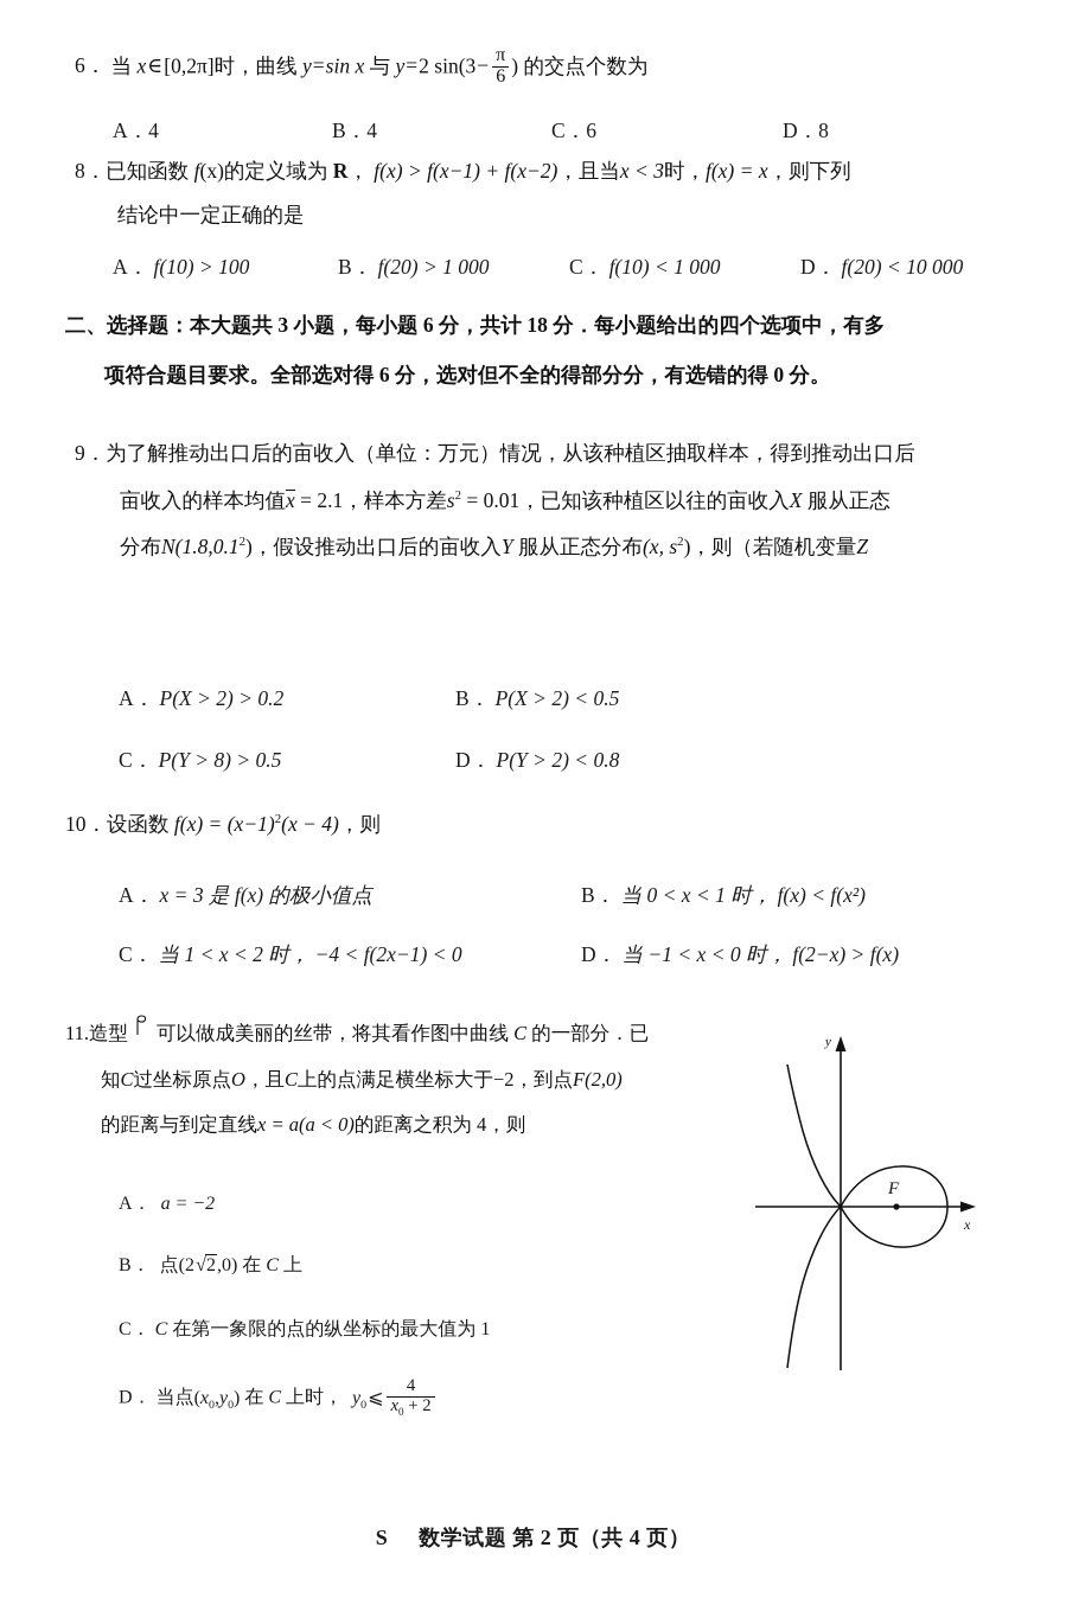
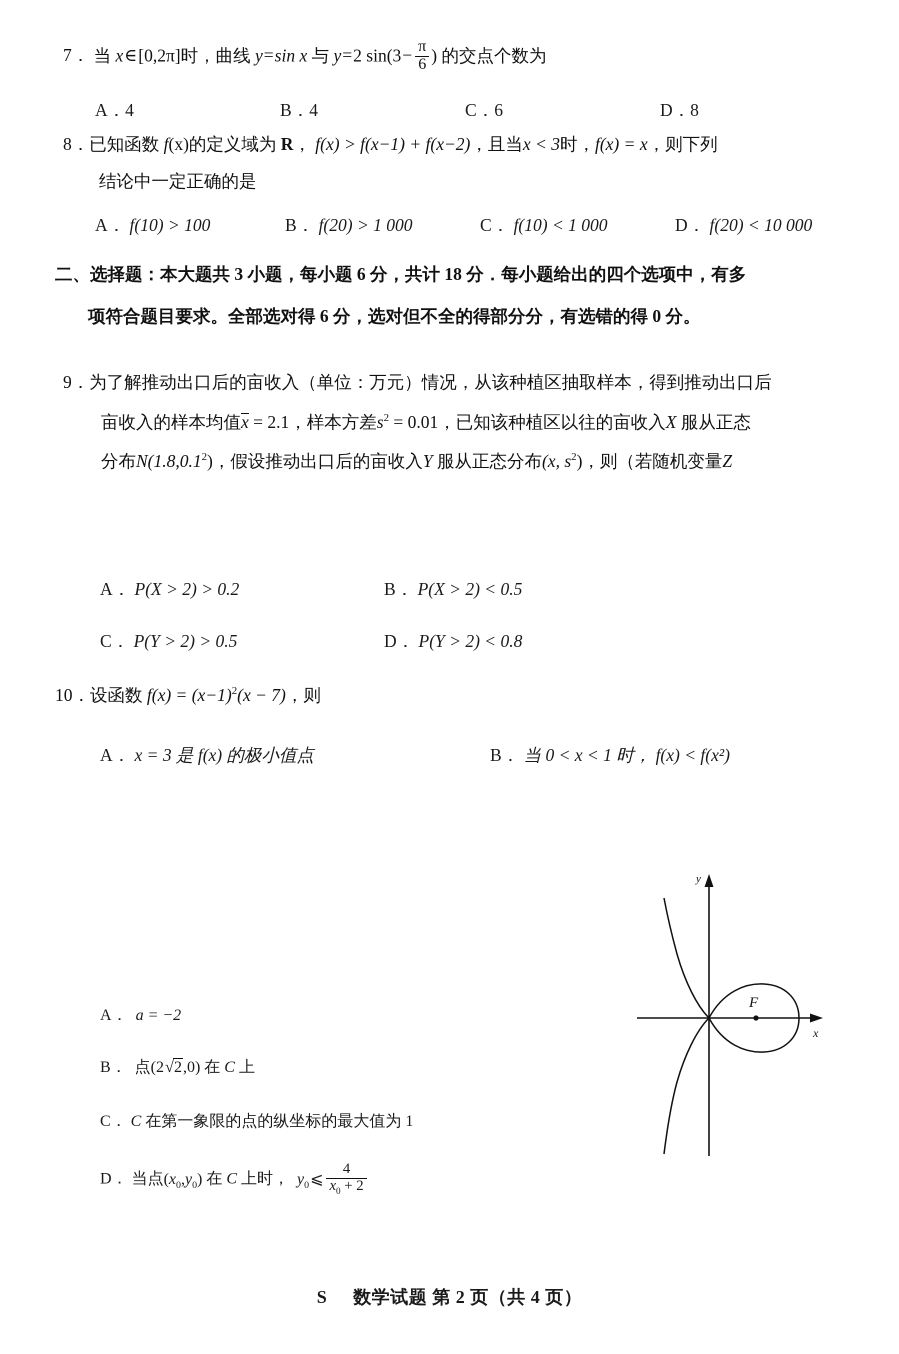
- 6． 当 x∈[0,2π]时，曲线 y=sin x 与 y=2 sin(3−
+ 7． 当 x∈[0,2π]时，曲线 y=sin x 与 y=2 sin(3−
  π
  6
  ) 的交点个数为
  A．4 B．4 C．6 D．8
  8．已知函数 f(x)的定义域为 R， f(x) > f(x−1) + f(x−2)，且当x < 3时，f(x) = x，则下列
  结论中一定正确的是
  A． f(10) > 100 B． f(20) > 1 000 C． f(10) < 1 000 D． f(20) < 10 000
  二、选择题：本大题共 3 小题，每小题 6 分，共计 18 分．每小题给出的四个选项中，有多
  项符合题目要求。全部选对得 6 分，选对但不全的得部分分，有选错的得 0 分。
  9．为了解推动出口后的亩收入（单位：万元）情况，从该种植区抽取样本，得到推动出口后
  亩收入的样本均值x = 2.1，样本方差s2 = 0.01，已知该种植区以往的亩收入X 服从正态
  分布N(1.8,0.12)，假设推动出口后的亩收入Y 服从正态分布(x, s2)，则（若随机变量Z
  A． P(X > 2) > 0.2 B． P(X > 2) < 0.5
- C． P(Y > 8) > 0.5 D． P(Y > 2) < 0.8
+ C． P(Y > 2) > 0.5 D． P(Y > 2) < 0.8
- 10．设函数 f(x) = (x−1)2(x − 4)，则
+ 10．设函数 f(x) = (x−1)2(x − 7)，则
  A． x = 3 是 f(x) 的极小值点 B． 当 0 < x < 1 时， f(x) < f(x²)
- C． 当 1 < x < 2 时， −4 < f(2x−1) < 0 D． 当 −1 < x < 0 时， f(2−x) > f(x)
- 11.造型 可以做成美丽的丝带，将其看作图中曲线 C 的一部分．已
- 知C过坐标原点O，且C上的点满足横坐标大于−2，到点F(2,0)
- 的距离与到定直线x = a(a < 0)的距离之积为 4，则
  A． a = −2
  B． 点(2√2,0) 在 C 上
  C． C 在第一象限的点的纵坐标的最大值为 1
  D． 当点(x0,y0) 在 C 上时， y0⩽
  4
  x0 + 2
  y
  x
  F
  S 数学试题 第 2 页（共 4 页）
